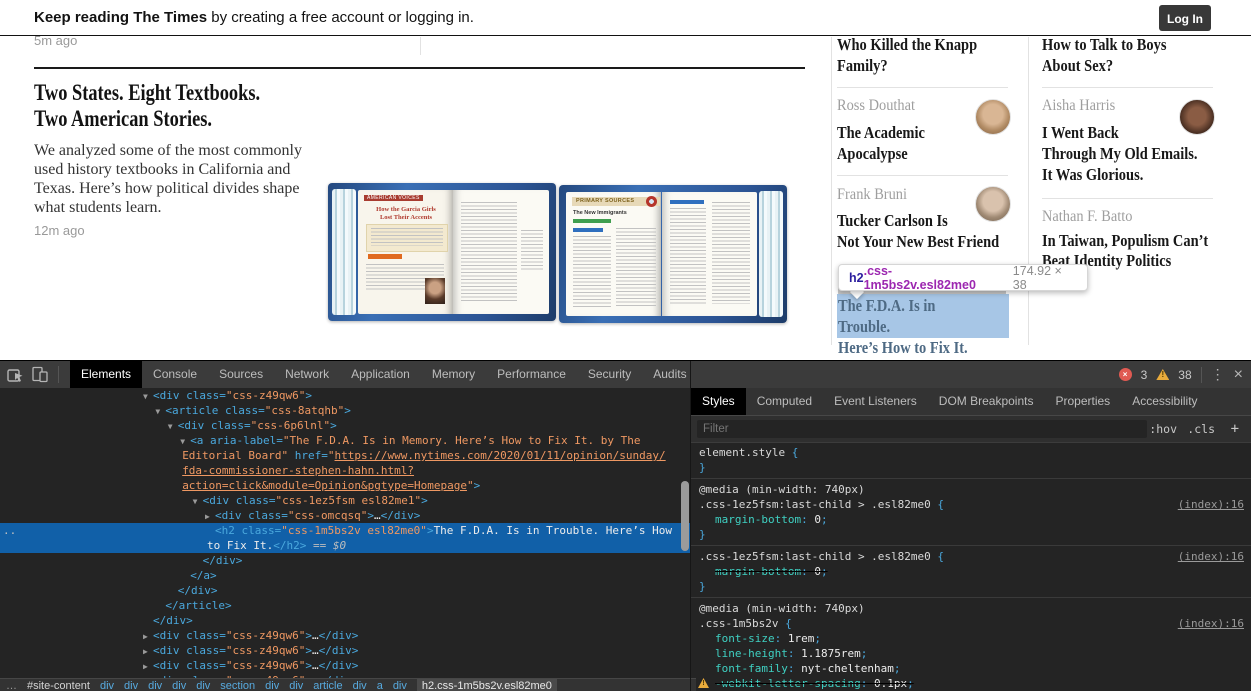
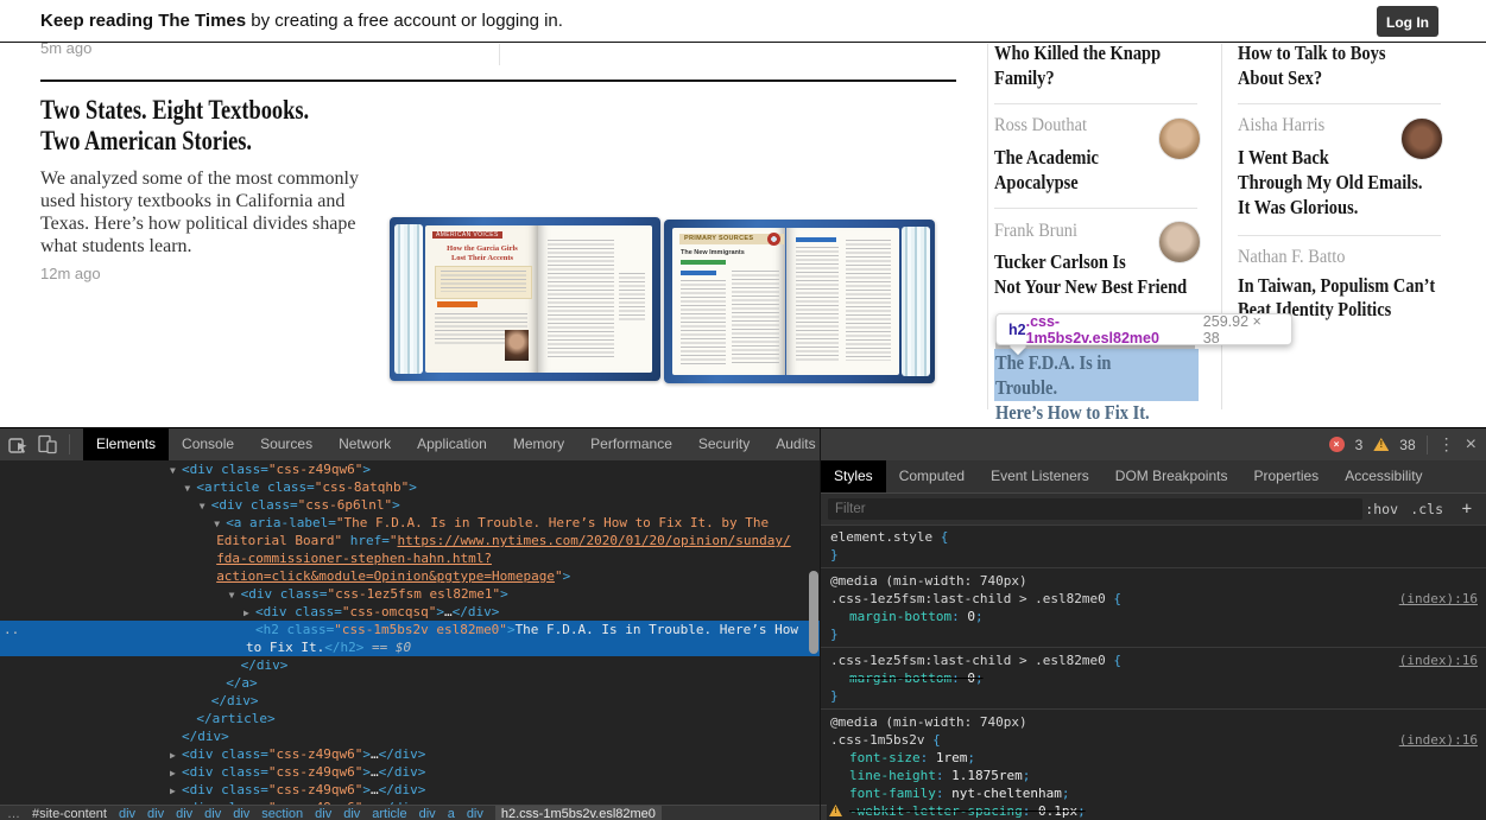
  Keep reading The Times by creating a free account or logging in.
  Log In
  5m ago
  Two States. Eight Textbooks.
  Two American Stories.
  We analyzed some of the most commonly
  used history textbooks in California and
  Texas. Here’s how political divides shape
  what students learn.
  12m ago
  Who Killed the Knapp
  Family?
  Ross Douthat
  The Academic
  Apocalypse
  Frank Bruni
  Tucker Carlson Is
  Not Your New Best Friend
  How to Talk to Boys
  About Sex?
  Aisha Harris
  I Went Back
  Through My Old Emails.
  It Was Glorious.
  Nathan F. Batto
  In Taiwan, Populism Can’t
  Beat Identity Politics
  The F.D.A. Is in Trouble.
  Here’s How to Fix It.
  h2
  .css-1m5bs2v.esl82me0
- 174.92 × 38
+ 259.92 × 38
  Elements
  Console
  Sources
  Network
  Application
  Memory
  Performance
  Security
  Audits
  ×
  3
  !
  38
  ⋮
  ×
  ▼ <div class="css-z49qw6">
  ▼ <article class="css-8atqhb">
  ▼ <div class="css-6p6lnl">
- ▼ <a aria-label="The F.D.A. Is in Memory. Here’s How to Fix It. by The
+ ▼ <a aria-label="The F.D.A. Is in Trouble. Here’s How to Fix It. by The
- Editorial Board" href="https://www.nytimes.com/2020/01/11/opinion/sunday/
+ Editorial Board" href="https://www.nytimes.com/2020/01/20/opinion/sunday/
  fda-commissioner-stephen-hahn.html?
  action=click&module=Opinion&pgtype=Homepage">
  ▼ <div class="css-1ez5fsm esl82me1">
  ▶ <div class="css-omcqsq">…</div>
  ..
  <h2 class="css-1m5bs2v esl82me0">The F.D.A. Is in Trouble. Here’s How
  to Fix It.</h2> == $0
  </div>
  </a>
  </div>
  </article>
  </div>
  ▶ <div class="css-z49qw6">…</div>
  ▶ <div class="css-z49qw6">…</div>
  ▶ <div class="css-z49qw6">…</div>
  …
  #site-content
  div
  div
  div
  div
  div
  section
  div
  div
  article
  div
  a
  div
  h2.css-1m5bs2v.esl82me0
  Styles
  Computed
  Event Listeners
  DOM Breakpoints
  Properties
  Accessibility
  Filter
  :hov
  .cls
  +
  element.style {
  }
  @media (min-width: 740px)
  .css-1ez5fsm:last-child > .esl82me0 {
  (index):16
  margin-bottom: 0;
  }
  .css-1ez5fsm:last-child > .esl82me0 {
  (index):16
  margin-bottom: 0;
  }
  @media (min-width: 740px)
  .css-1m5bs2v {
  (index):16
  font-size: 1rem;
  line-height: 1.1875rem;
  font-family: nyt-cheltenham;
  -webkit-letter-spacing: 0.1px;
